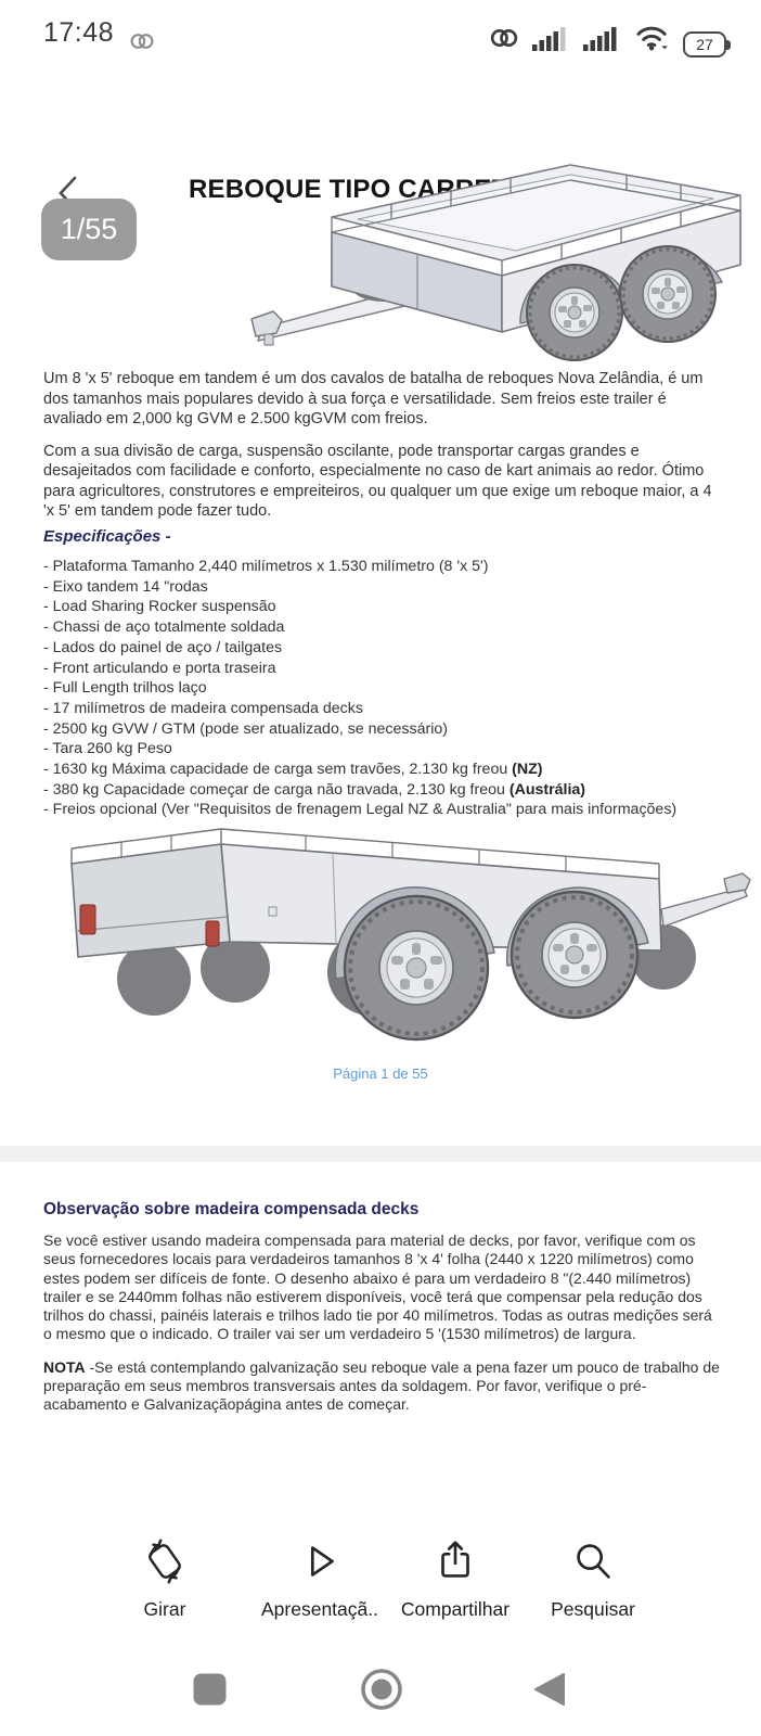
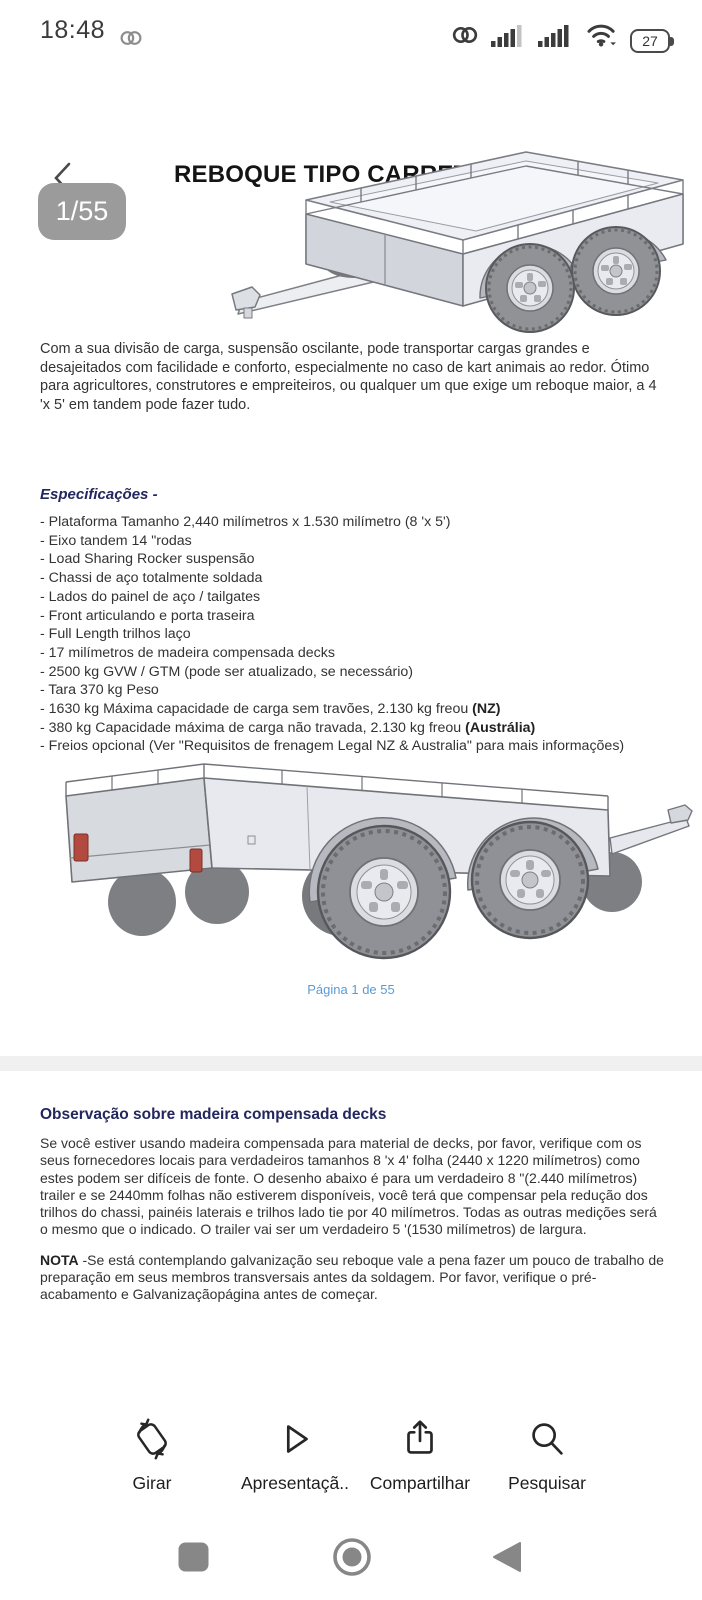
- 17:48
+ 18:48
  27
  1/55
- Um 8 'x 5' reboque em tandem é um dos cavalos de batalha de reboques Nova Zelândia, é um dos tamanhos mais populares devido à sua força e versatilidade. Sem freios este trailer é avaliado em 2,000 kg GVM e 2.500 kgGVM com freios.
  Com a sua divisão de carga, suspensão oscilante, pode transportar cargas grandes e desajeitados com facilidade e conforto, especialmente no caso de kart animais ao redor. Ótimo para agricultores, construtores e empreiteiros, ou qualquer um que exige um reboque maior, a 4 'x 5' em tandem pode fazer tudo.
  Especificações -
  - Plataforma Tamanho 2,440 milímetros x 1.530 milímetro (8 'x 5')
  - Eixo tandem 14 "rodas
  - Load Sharing Rocker suspensão
  - Chassi de aço totalmente soldada
  - Lados do painel de aço / tailgates
  - Front articulando e porta traseira
  - Full Length trilhos laço
  - 17 milímetros de madeira compensada decks
  - 2500 kg GVW / GTM (pode ser atualizado, se necessário)
- - Tara 260 kg Peso
+ - Tara 370 kg Peso
  - 1630 kg Máxima capacidade de carga sem travões, 2.130 kg freou (NZ)
- - 380 kg Capacidade começar de carga não travada, 2.130 kg freou (Austrália)
+ - 380 kg Capacidade máxima de carga não travada, 2.130 kg freou (Austrália)
  - Freios opcional (Ver "Requisitos de frenagem Legal NZ & Australia" para mais informações)
  Página 1 de 55
  Observação sobre madeira compensada decks
  Se você estiver usando madeira compensada para material de decks, por favor, verifique com os seus fornecedores locais para verdadeiros tamanhos 8 'x 4' folha (2440 x 1220 milímetros) como estes podem ser difíceis de fonte. O desenho abaixo é para um verdadeiro 8 "(2.440 milímetros) trailer e se 2440mm folhas não estiverem disponíveis, você terá que compensar pela redução dos trilhos do chassi, painéis laterais e trilhos lado tie por 40 milímetros. Todas as outras medições será o mesmo que o indicado. O trailer vai ser um verdadeiro 5 '(1530 milímetros) de largura.
  NOTA -Se está contemplando galvanização seu reboque vale a pena fazer um pouco de trabalho de preparação em seus membros transversais antes da soldagem. Por favor, verifique o pré-acabamento e Galvanizaçãopágina antes de começar.
  Girar
  Apresentaçã..
  Compartilhar
  Pesquisar
